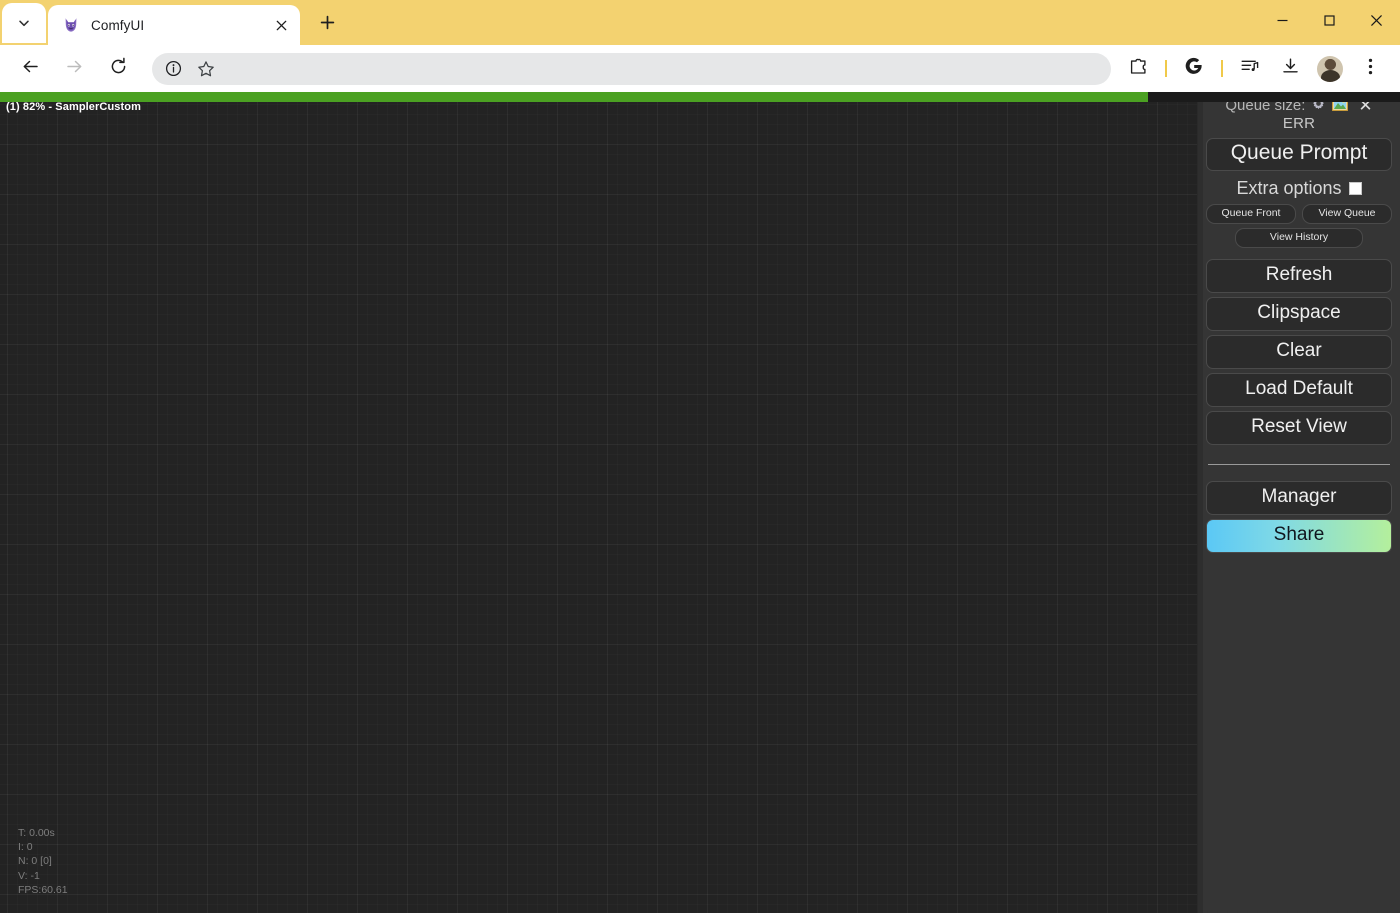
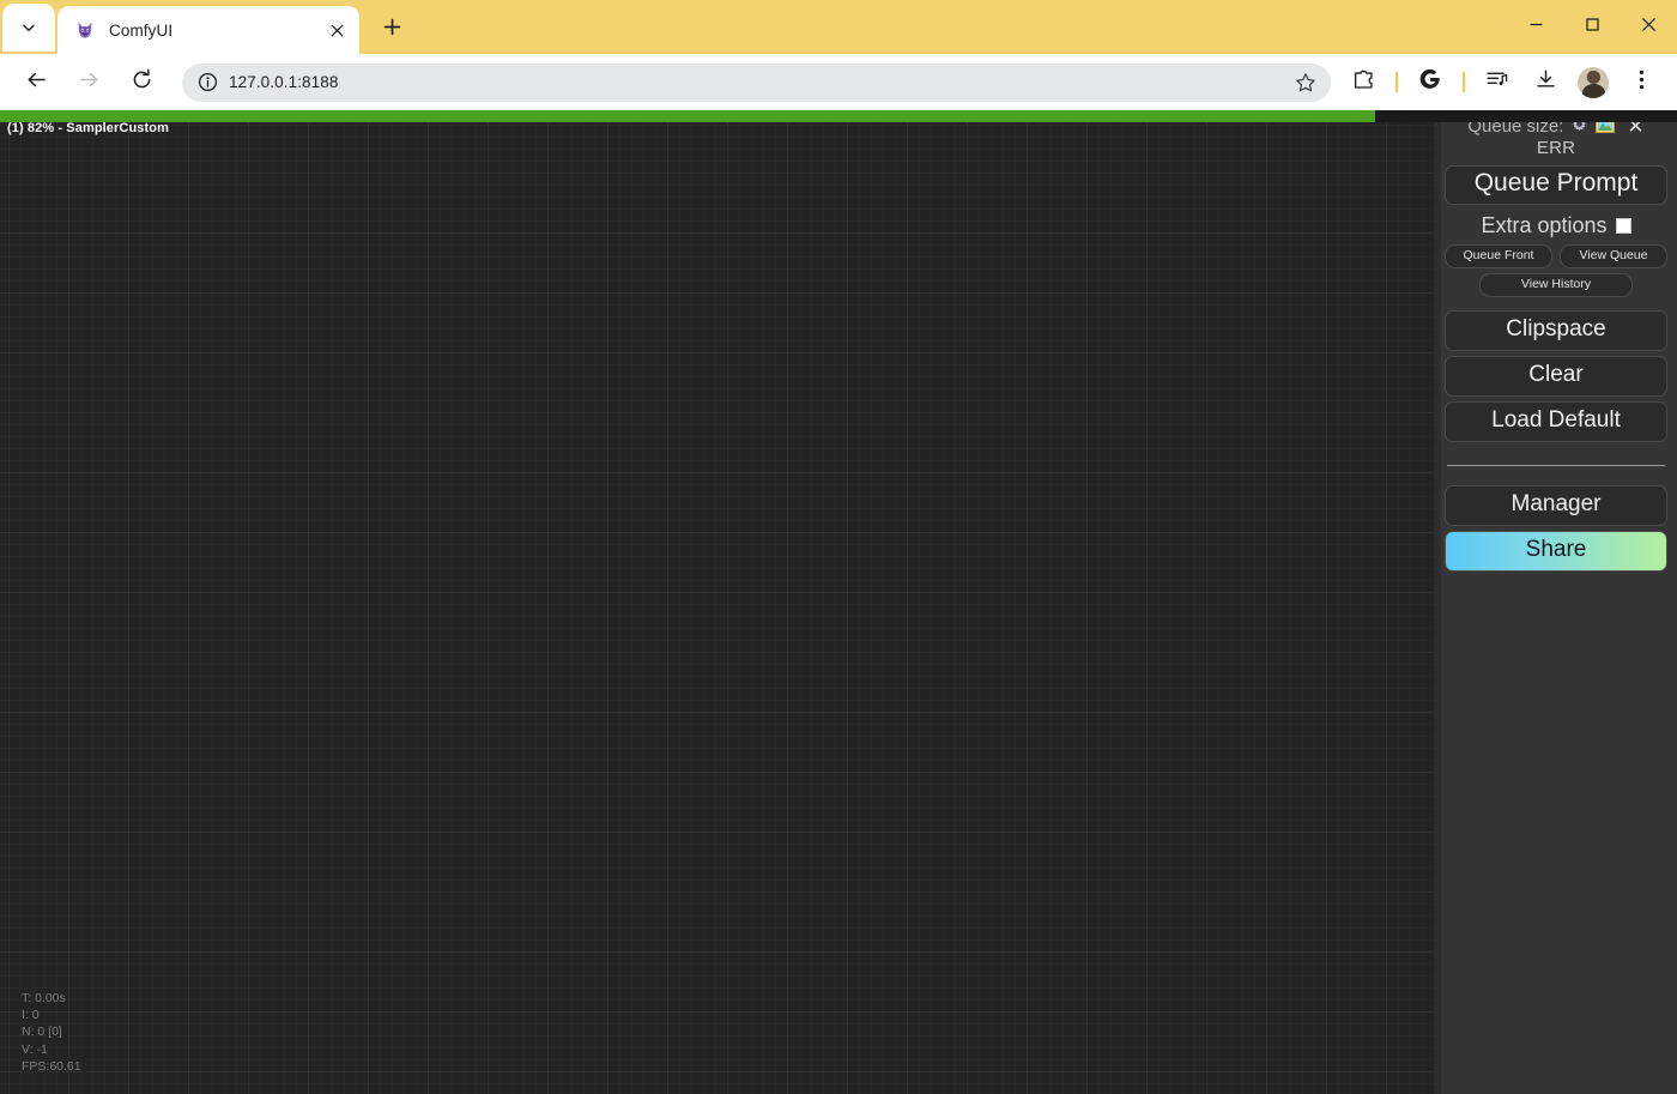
  ComfyUI
+ 127.0.0.1:8188
  T: 0.00s
  I: 0
  N: 0 [0]
  V: -1
  FPS:60.61
  Queue size:
  ✕
  ERR
  Queue Prompt
  Extra options
  Queue Front
  View Queue
  View History
- Refresh
  Clipspace
  Clear
  Load Default
- Reset View
  Manager
  Share
  (1) 82% - SamplerCustom
